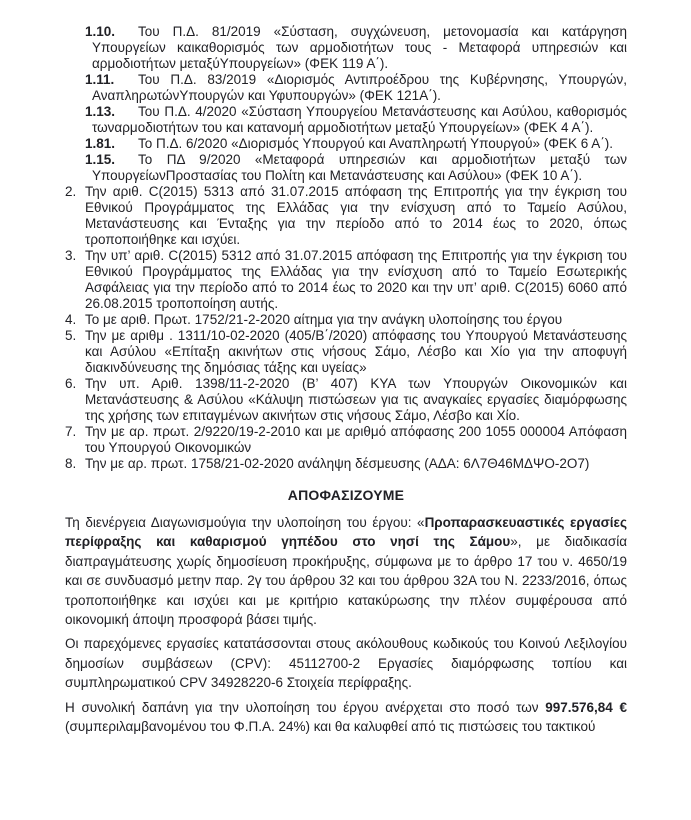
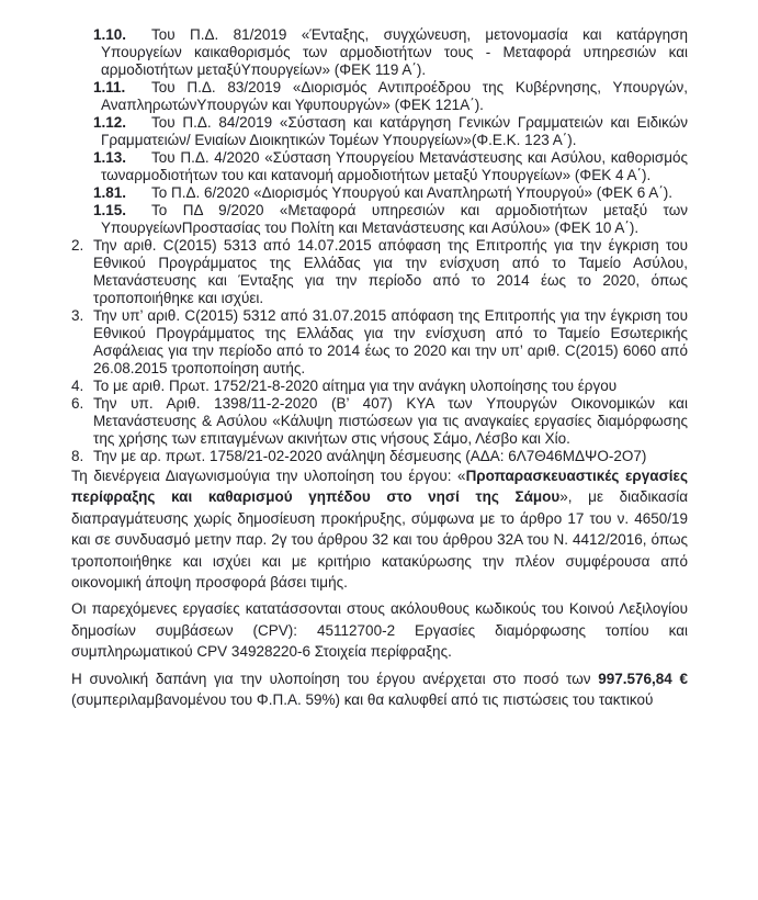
- 1.10. Του Π.Δ. 81/2019 «Σύσταση, συγχώνευση, μετονομασία και κατάργηση Υπουργείων καικαθορισμός των αρμοδιοτήτων τους - Μεταφορά υπηρεσιών και αρμοδιοτήτων μεταξύΥπουργείων» (ΦΕΚ 119 Α΄).
+ 1.10. Του Π.Δ. 81/2019 «Ένταξης, συγχώνευση, μετονομασία και κατάργηση Υπουργείων καικαθορισμός των αρμοδιοτήτων τους - Μεταφορά υπηρεσιών και αρμοδιοτήτων μεταξύΥπουργείων» (ΦΕΚ 119 Α΄).
  1.11. Του Π.Δ. 83/2019 «Διορισμός Αντιπροέδρου της Κυβέρνησης, Υπουργών, ΑναπληρωτώνΥπουργών και Υφυπουργών» (ΦΕΚ 121Α΄).
+ 1.12. Του Π.Δ. 84/2019 «Σύσταση και κατάργηση Γενικών Γραμματειών και Ειδικών Γραμματειών/ Ενιαίων Διοικητικών Τομέων Υπουργείων»(Φ.Ε.Κ. 123 Α΄).
  1.13. Του Π.Δ. 4/2020 «Σύσταση Υπουργείου Μετανάστευσης και Ασύλου, καθορισμός τωναρμοδιοτήτων του και κατανομή αρμοδιοτήτων μεταξύ Υπουργείων» (ΦΕΚ 4 Α΄).
  1.81. Το Π.Δ. 6/2020 «Διορισμός Υπουργού και Αναπληρωτή Υπουργού» (ΦΕΚ 6 Α΄).
  1.15. Το ΠΔ 9/2020 «Μεταφορά υπηρεσιών και αρμοδιοτήτων μεταξύ των ΥπουργείωνΠροστασίας του Πολίτη και Μετανάστευσης και Ασύλου» (ΦΕΚ 10 Α΄).
- 2. Την αριθ. C(2015) 5313 από 31.07.2015 απόφαση της Επιτροπής για την έγκριση του Εθνικού Προγράμματος της Ελλάδας για την ενίσχυση από το Ταμείο Ασύλου, Μετανάστευσης και Ένταξης για την περίοδο από το 2014 έως το 2020, όπως τροποποιήθηκε και ισχύει.
+ 2. Την αριθ. C(2015) 5313 από 14.07.2015 απόφαση της Επιτροπής για την έγκριση του Εθνικού Προγράμματος της Ελλάδας για την ενίσχυση από το Ταμείο Ασύλου, Μετανάστευσης και Ένταξης για την περίοδο από το 2014 έως το 2020, όπως τροποποιήθηκε και ισχύει.
  3. Την υπ’ αριθ. C(2015) 5312 από 31.07.2015 απόφαση της Επιτροπής για την έγκριση του Εθνικού Προγράμματος της Ελλάδας για την ενίσχυση από το Ταμείο Εσωτερικής Ασφάλειας για την περίοδο από το 2014 έως το 2020 και την υπ’ αριθ. C(2015) 6060 από 26.08.2015 τροποποίηση αυτής.
- 4. Το με αριθ. Πρωτ. 1752/21-2-2020 αίτημα για την ανάγκη υλοποίησης του έργου
+ 4. Το με αριθ. Πρωτ. 1752/21-8-2020 αίτημα για την ανάγκη υλοποίησης του έργου
- 5. Την με αριθμ . 1311/10-02-2020 (405/Β΄/2020) απόφασης του Υπουργού Μετανάστευσης και Ασύλου «Επίταξη ακινήτων στις νήσους Σάμο, Λέσβο και Χίο για την αποφυγή διακινδύνευσης της δημόσιας τάξης και υγείας»
  6. Την υπ. Αριθ. 1398/11-2-2020 (Β’ 407) ΚΥΑ των Υπουργών Οικονομικών και Μετανάστευσης & Ασύλου «Κάλυψη πιστώσεων για τις αναγκαίες εργασίες διαμόρφωσης της χρήσης των επιταγμένων ακινήτων στις νήσους Σάμο, Λέσβο και Χίο.
- 7. Την με αρ. πρωτ. 2/9220/19-2-2010 και με αριθμό απόφασης 200 1055 000004 Απόφαση του Υπουργού Οικονομικών
  8. Την με αρ. πρωτ. 1758/21-02-2020 ανάληψη δέσμευσης (ΑΔΑ: 6Λ7Θ46ΜΔΨΟ-2Ο7)
- ΑΠΟΦΑΣΙΖΟΥΜΕ
- Τη διενέργεια Διαγωνισμούγια την υλοποίηση του έργου: «Προπαρασκευαστικές εργασίες περίφραξης και καθαρισμού γηπέδου στο νησί της Σάμου», με διαδικασία διαπραγμάτευσης χωρίς δημοσίευση προκήρυξης, σύμφωνα με το άρθρο 17 του ν. 4650/19 και σε συνδυασμό μετην παρ. 2γ του άρθρου 32 και του άρθρου 32Α του Ν. 2233/2016, όπως τροποποιήθηκε και ισχύει και με κριτήριο κατακύρωσης την πλέον συμφέρουσα από οικονομική άποψη προσφορά βάσει τιμής.
+ Τη διενέργεια Διαγωνισμούγια την υλοποίηση του έργου: «Προπαρασκευαστικές εργασίες περίφραξης και καθαρισμού γηπέδου στο νησί της Σάμου», με διαδικασία διαπραγμάτευσης χωρίς δημοσίευση προκήρυξης, σύμφωνα με το άρθρο 17 του ν. 4650/19 και σε συνδυασμό μετην παρ. 2γ του άρθρου 32 και του άρθρου 32Α του Ν. 4412/2016, όπως τροποποιήθηκε και ισχύει και με κριτήριο κατακύρωσης την πλέον συμφέρουσα από οικονομική άποψη προσφορά βάσει τιμής.
  Οι παρεχόμενες εργασίες κατατάσσονται στους ακόλουθους κωδικούς του Κοινού Λεξιλογίου δημοσίων συμβάσεων (CPV): 45112700-2 Εργασίες διαμόρφωσης τοπίου και συμπληρωματικού CPV 34928220-6 Στοιχεία περίφραξης.
- Η συνολική δαπάνη για την υλοποίηση του έργου ανέρχεται στο ποσό των 997.576,84 € (συμπεριλαμβανομένου του Φ.Π.Α. 24%) και θα καλυφθεί από τις πιστώσεις του τακτικού
+ Η συνολική δαπάνη για την υλοποίηση του έργου ανέρχεται στο ποσό των 997.576,84 € (συμπεριλαμβανομένου του Φ.Π.Α. 59%) και θα καλυφθεί από τις πιστώσεις του τακτικού
